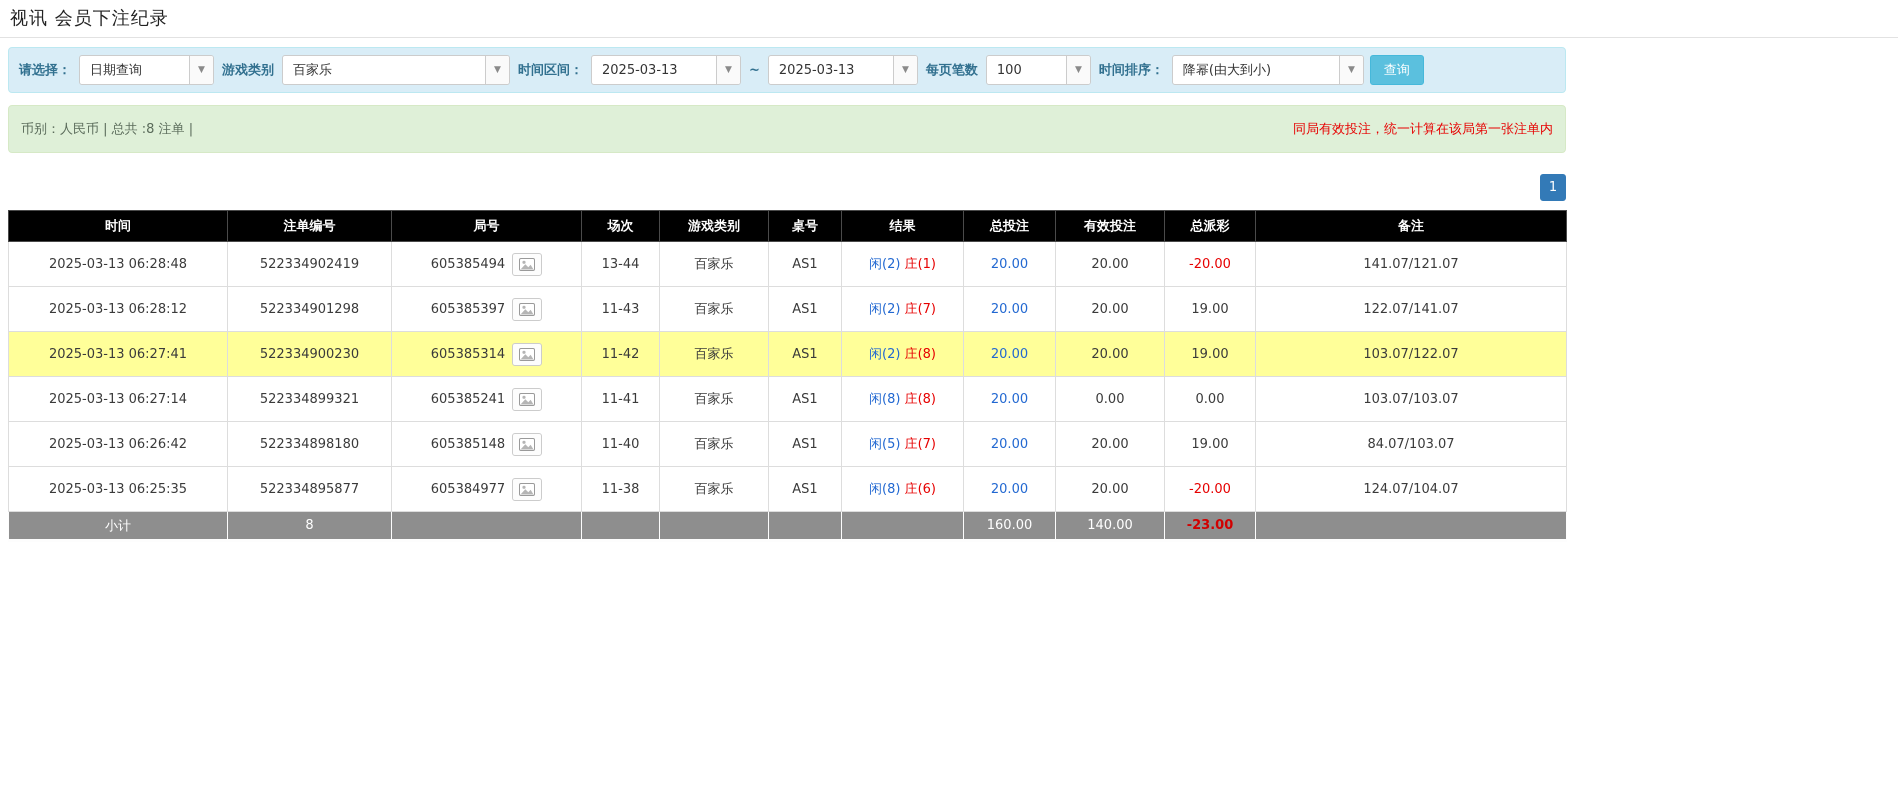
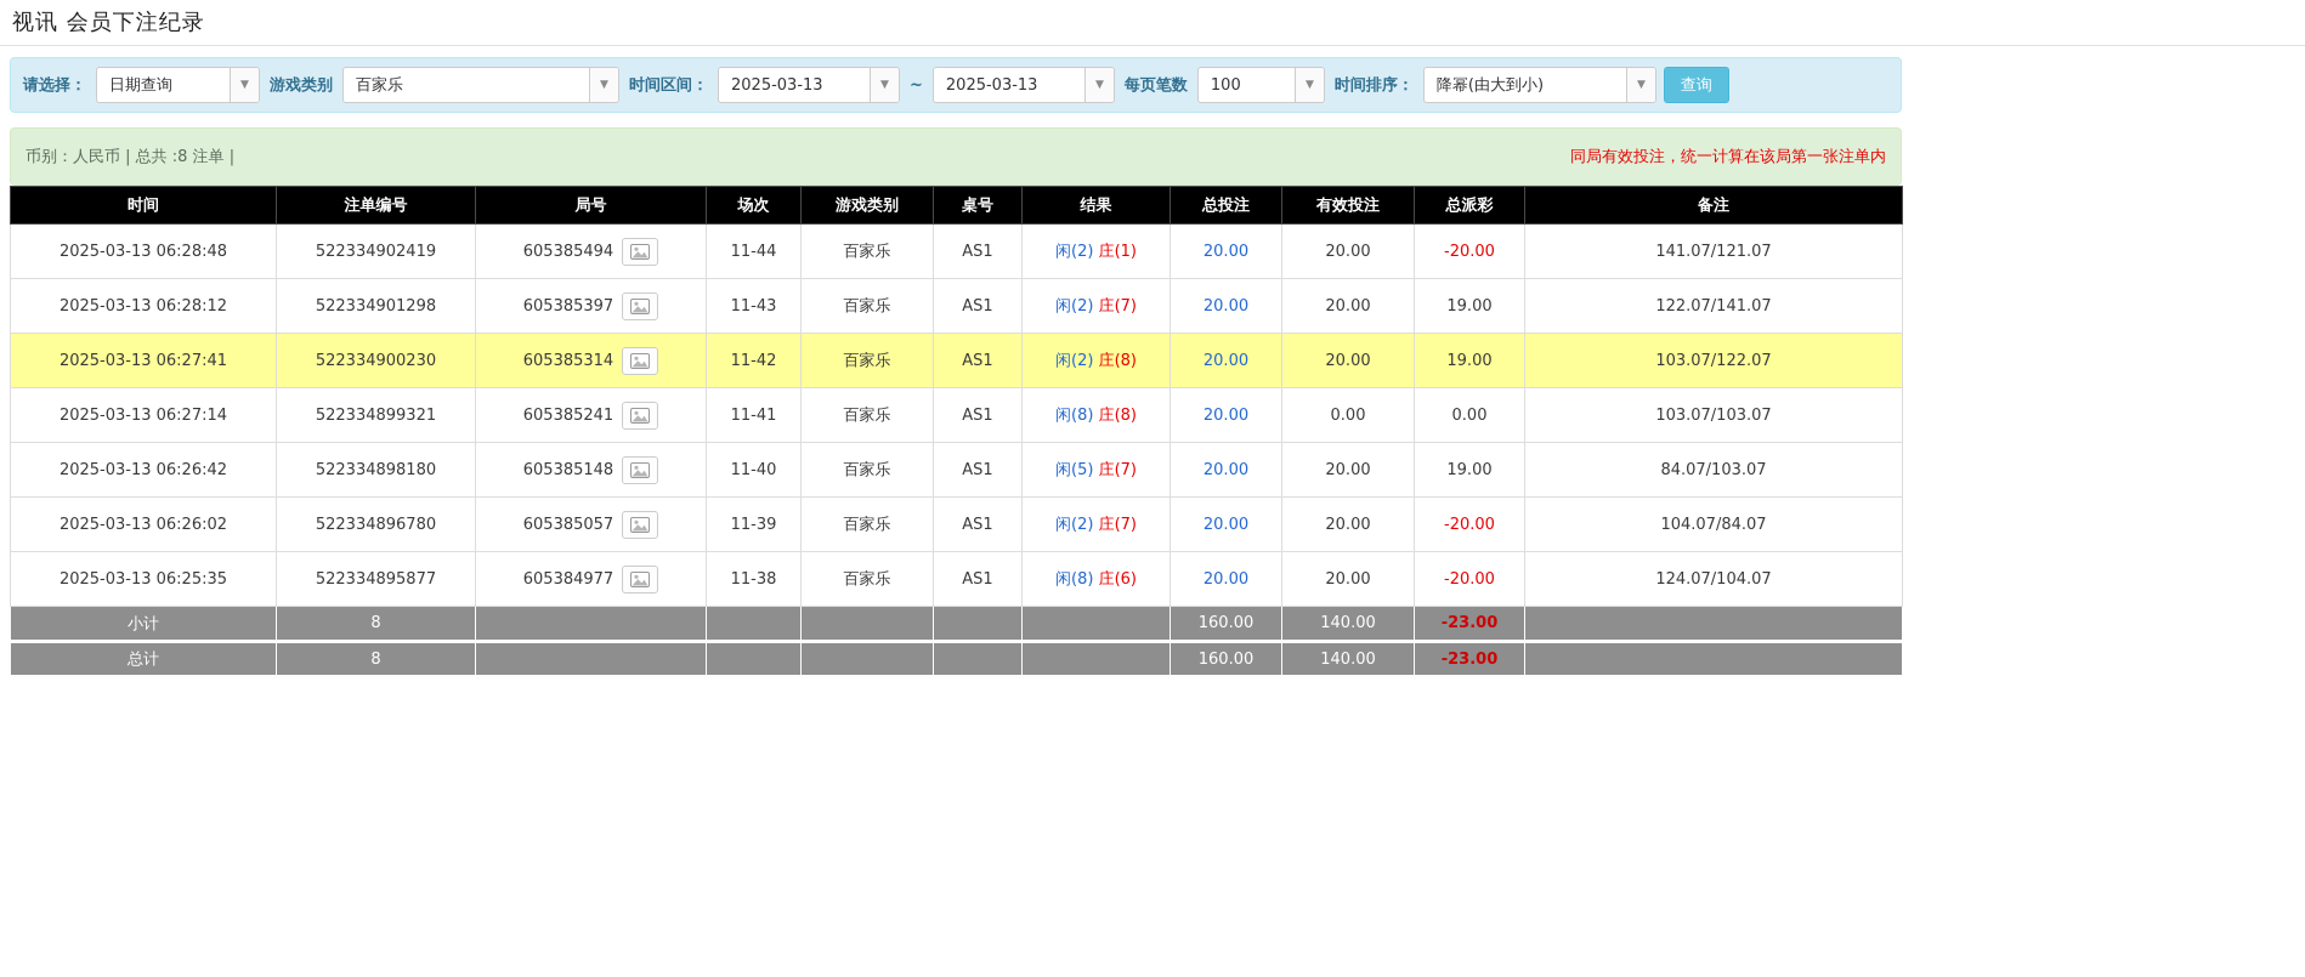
  视讯 会员下注纪录
  请选择：
  日期查询
  ▼
  游戏类别
  百家乐
  ▼
  时间区间：
  2025-03-13
  ▼
  ~
  2025-03-13
  ▼
  每页笔数
  100
  ▼
  时间排序：
  降幂(由大到小)
  ▼
  查询
  币别：人民币 | 总共 :8 注单 |
  同局有效投注，统一计算在该局第一张注单内
- 1
  时间	注单编号	局号	场次	游戏类别	桌号	结果	总投注	有效投注	总派彩	备注
- 2025-03-13 06:28:48	522334902419	605385494	13-44	百家乐	AS1	闲(2) 庄(1)	20.00	20.00	-20.00	141.07/121.07
+ 2025-03-13 06:28:48	522334902419	605385494	11-44	百家乐	AS1	闲(2) 庄(1)	20.00	20.00	-20.00	141.07/121.07
  2025-03-13 06:28:12	522334901298	605385397	11-43	百家乐	AS1	闲(2) 庄(7)	20.00	20.00	19.00	122.07/141.07
  2025-03-13 06:27:41	522334900230	605385314	11-42	百家乐	AS1	闲(2) 庄(8)	20.00	20.00	19.00	103.07/122.07
  2025-03-13 06:27:14	522334899321	605385241	11-41	百家乐	AS1	闲(8) 庄(8)	20.00	0.00	0.00	103.07/103.07
  2025-03-13 06:26:42	522334898180	605385148	11-40	百家乐	AS1	闲(5) 庄(7)	20.00	20.00	19.00	84.07/103.07
+ 2025-03-13 06:26:02	522334896780	605385057	11-39	百家乐	AS1	闲(2) 庄(7)	20.00	20.00	-20.00	104.07/84.07
  2025-03-13 06:25:35	522334895877	605384977	11-38	百家乐	AS1	闲(8) 庄(6)	20.00	20.00	-20.00	124.07/104.07
  小计	8						160.00	140.00	-23.00
+ 总计	8						160.00	140.00	-23.00
